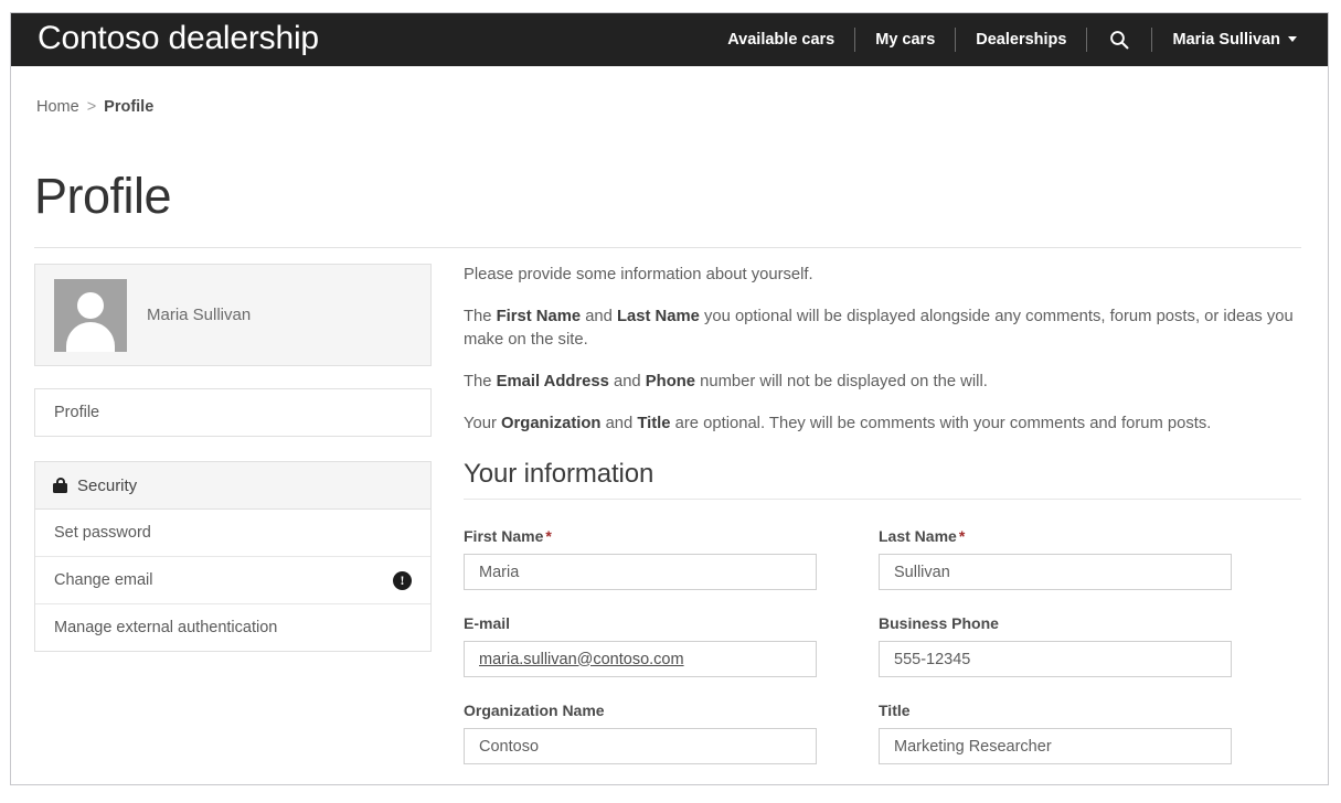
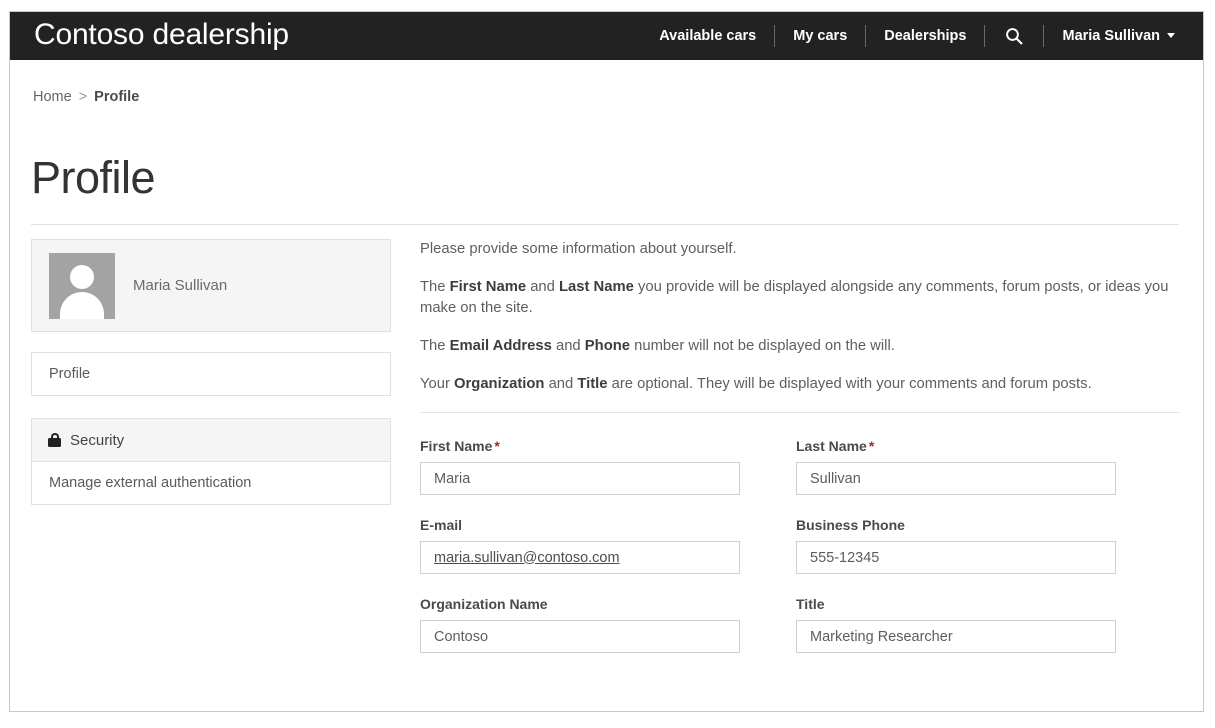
  Contoso dealership
  Available cars
  My cars
  Dealerships
  Maria Sullivan
  Home > Profile
  Profile
  Maria Sullivan
  Profile
  Security
- Set password
- Change email
- !
  Manage external authentication
  Please provide some information about yourself.
- The First Name and Last Name you optional will be displayed alongside any comments, forum posts, or ideas you make on the site.
+ The First Name and Last Name you provide will be displayed alongside any comments, forum posts, or ideas you make on the site.
  The Email Address and Phone number will not be displayed on the will.
- Your Organization and Title are optional. They will be comments with your comments and forum posts.
+ Your Organization and Title are optional. They will be displayed with your comments and forum posts.
- Your information
  First Name *
  Maria
  Last Name *
  Sullivan
  E-mail
  maria.sullivan@contoso.com
  Business Phone
  555-12345
  Organization Name
  Contoso
  Title
  Marketing Researcher
